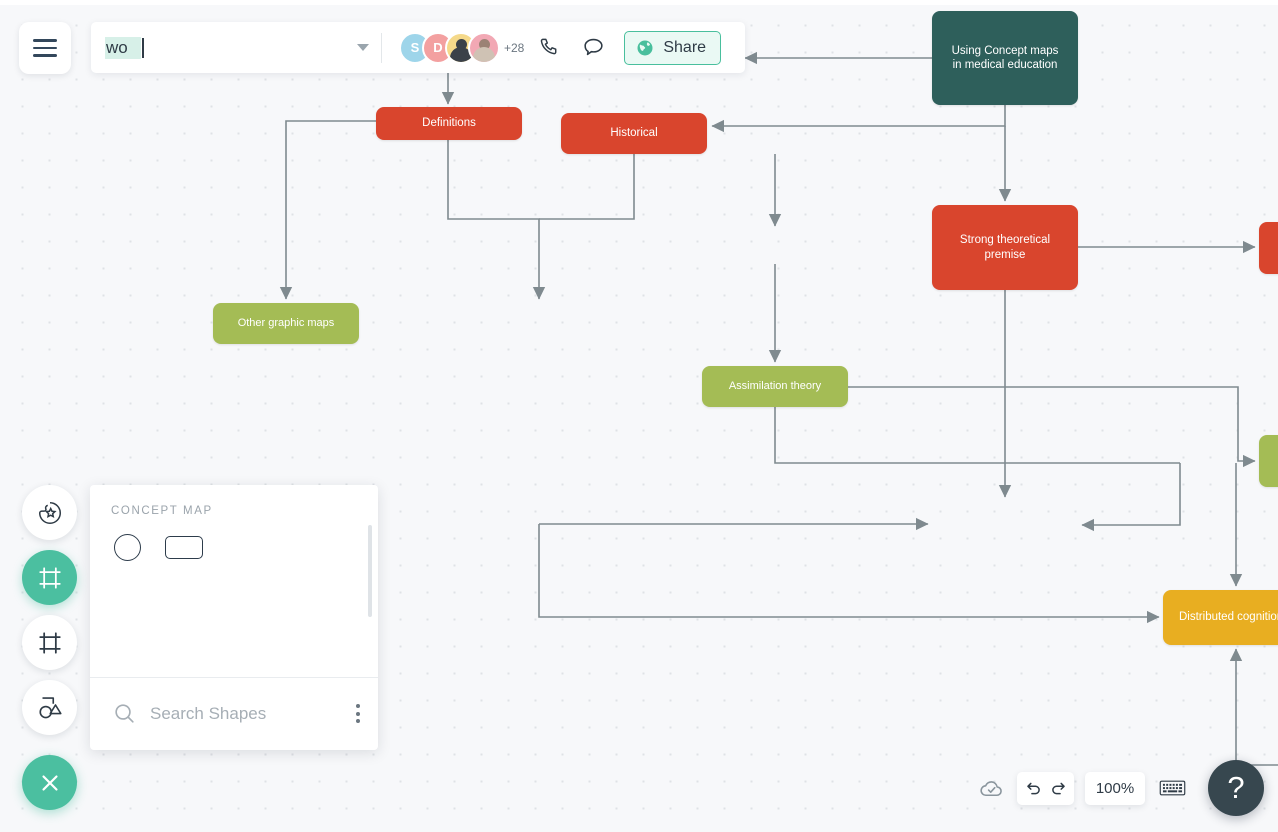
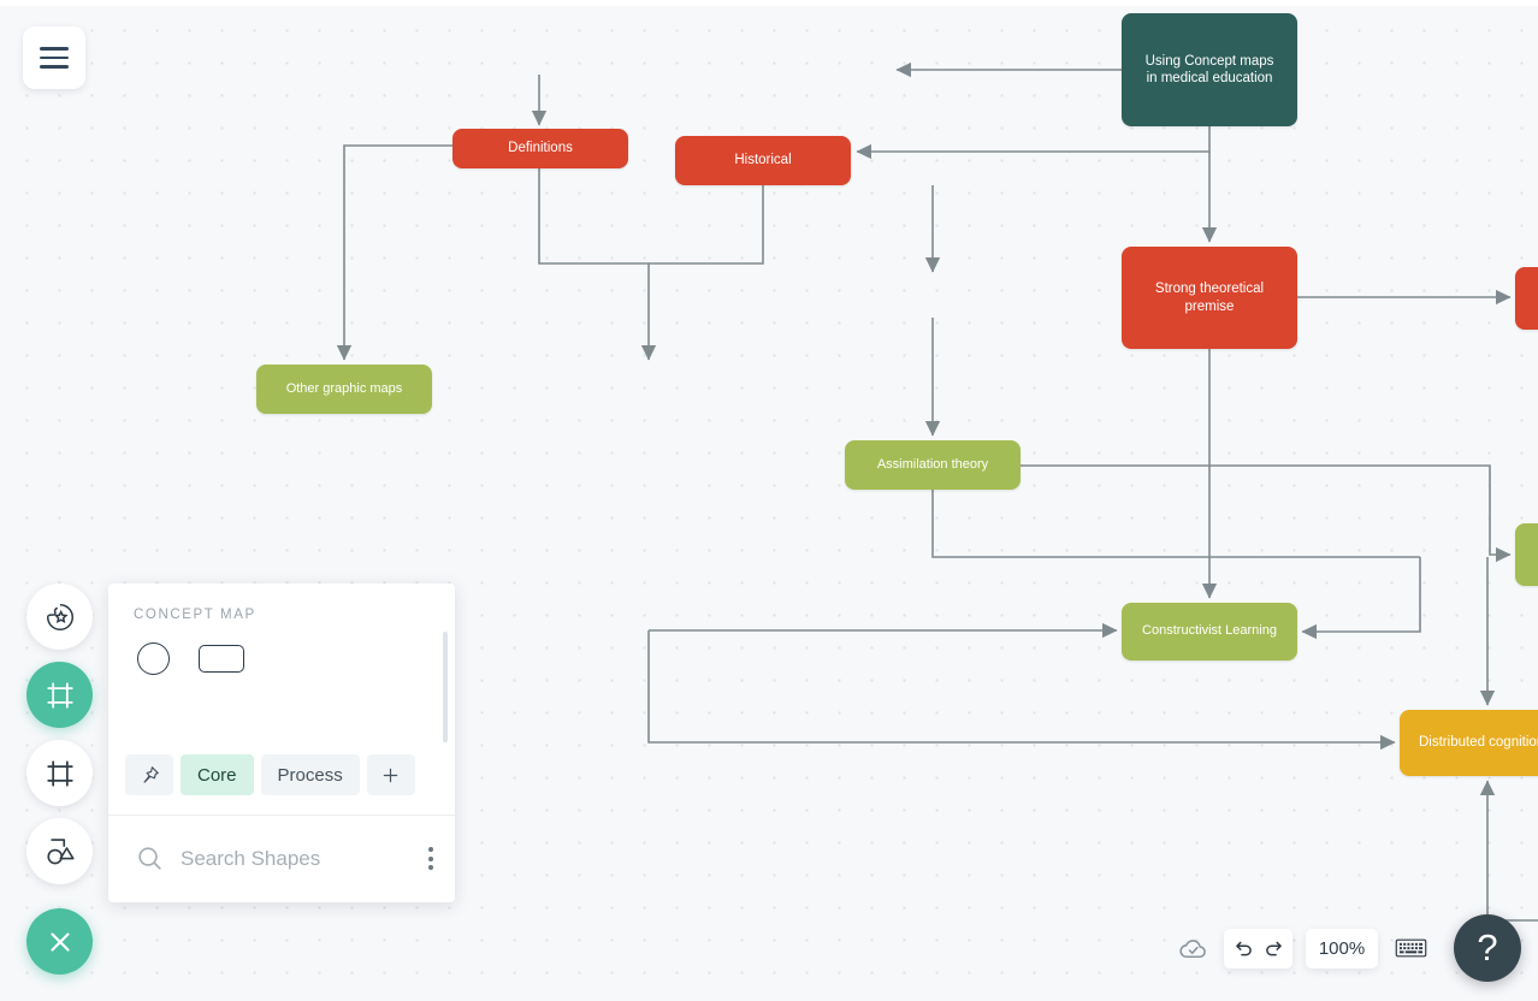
  Using Concept maps
  in medical education
  Definitions
  Historical
  Other graphic maps
  Strong theoretical
  premise
  Assimilation theory
+ Constructivist Learning
  Distributed cognitio
- wo
- S
- D
- +28
- Share
  CONCEPT MAP
+ Core
+ Process
  Search Shapes
  100%
  ?
